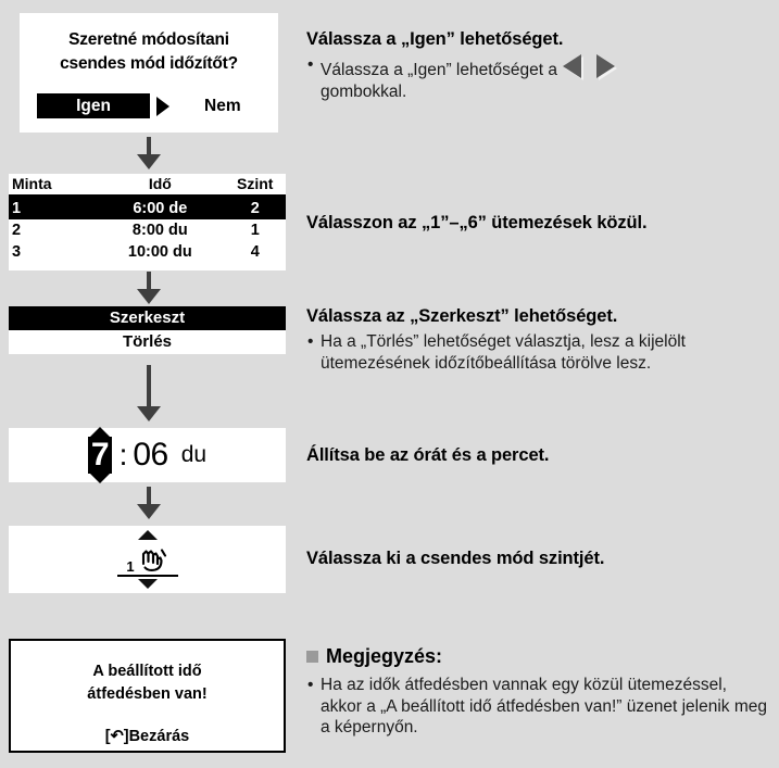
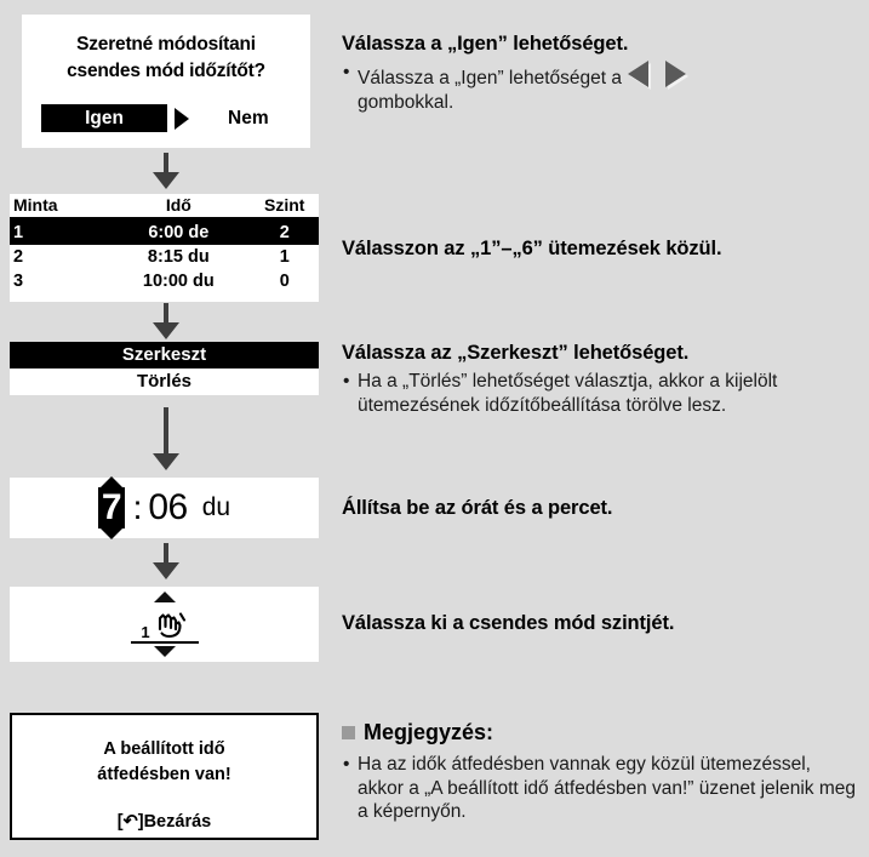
  Szeretné módosítani
  csendes mód időzítőt?
  Igen
  Nem
  Minta	Idő	Szint
  1	6:00 de	2
- 2	8:00 du	1
+ 2	8:15 du	1
- 3	10:00 du	4
+ 3	10:00 du	0
  Szerkeszt
  Törlés
  7
  :
  06
  du
  1
  A beállított idő
  átfedésben van!
  [↶]Bezárás
  Válassza a „Igen” lehetőséget.
  Válassza a „Igen” lehetőséget a
  gombokkal.
  Válasszon az „1”–„6” ütemezések közül.
  Válassza az „Szerkeszt” lehetőséget.
- Ha a „Törlés” lehetőséget választja, lesz a kijelölt ütemezésének időzítőbeállítása törölve lesz.
+ Ha a „Törlés” lehetőséget választja, akkor a kijelölt ütemezésének időzítőbeállítása törölve lesz.
  Állítsa be az órát és a percet.
  Válassza ki a csendes mód szintjét.
  Megjegyzés:
  Ha az idők átfedésben vannak egy közül ütemezéssel, akkor a „A beállított idő átfedésben van!” üzenet jelenik meg a képernyőn.
